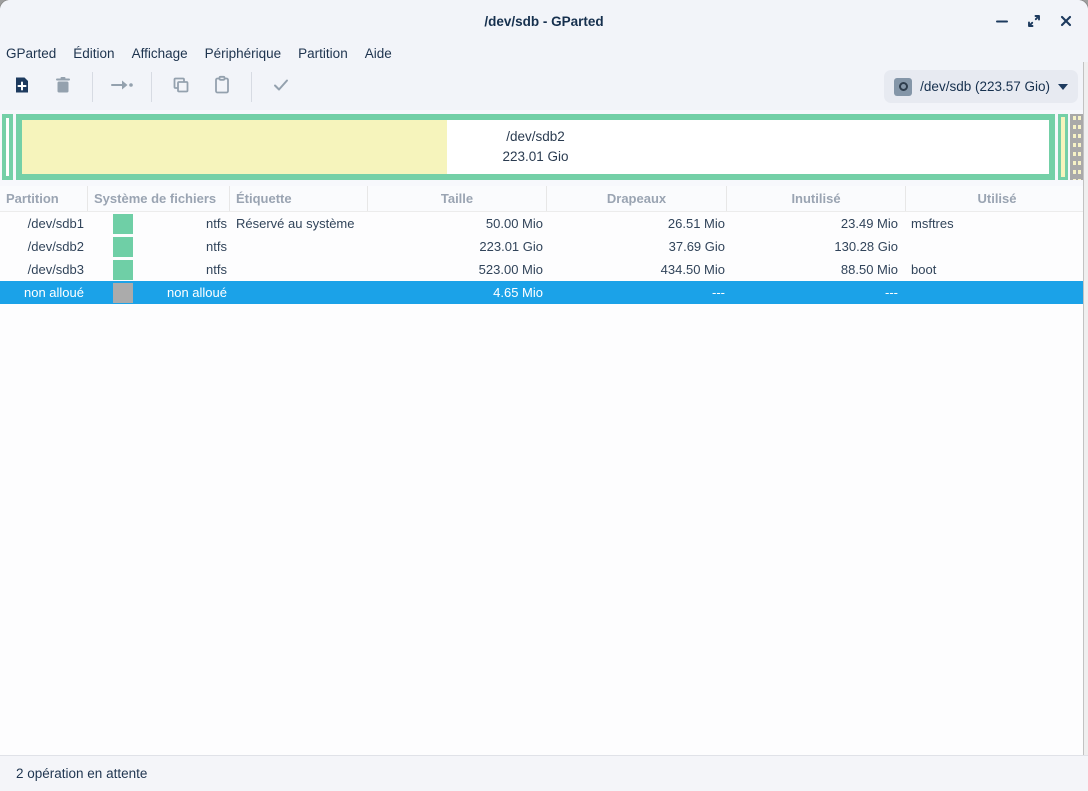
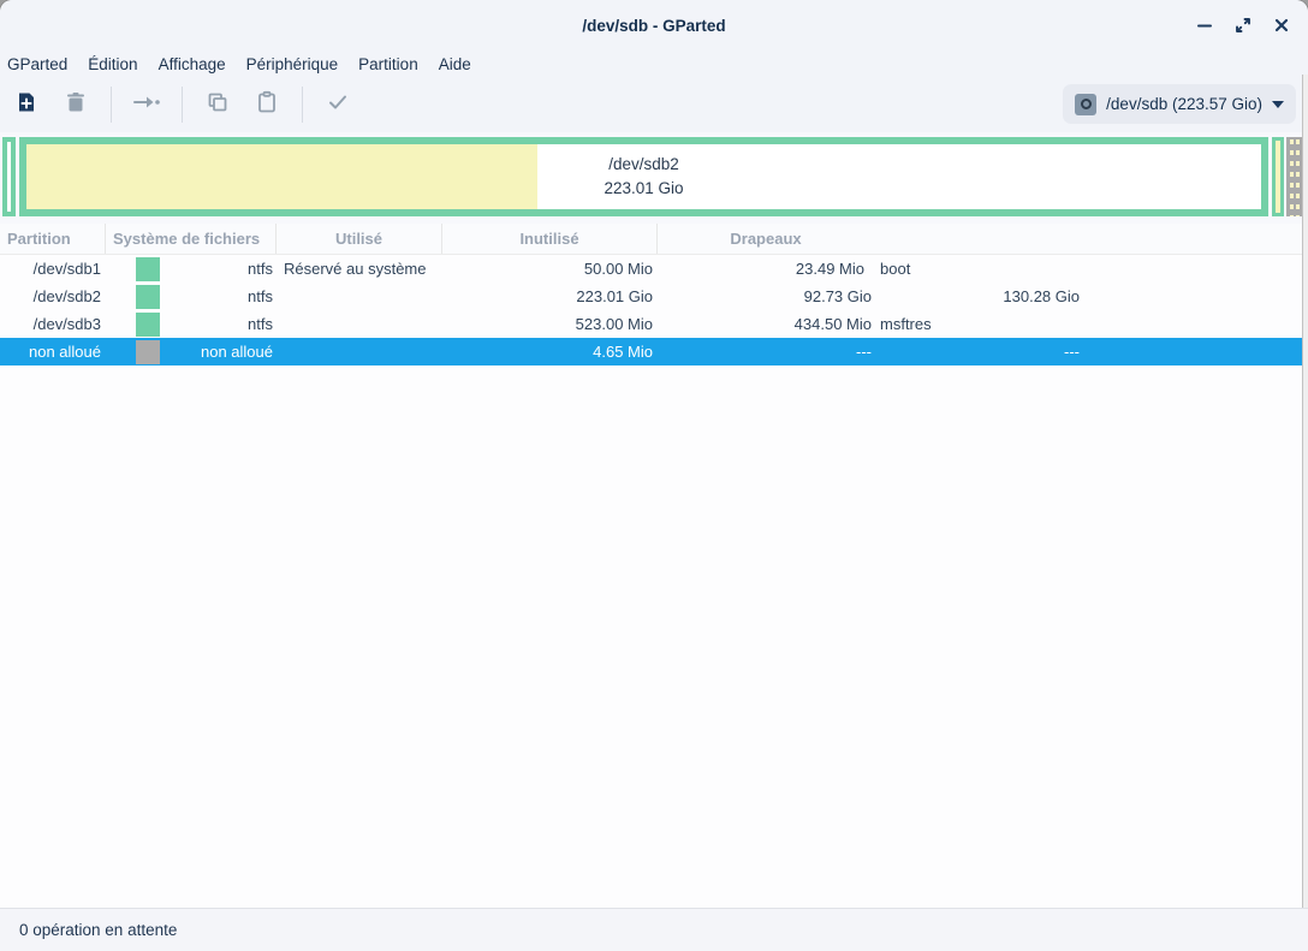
  /dev/sdb - GParted
  GParted
  Édition
  Affichage
  Périphérique
  Partition
  Aide
  /dev/sdb (223.57 Gio)
  /dev/sdb2
  223.01 Gio
  Partition
  Système de fichiers
- Étiquette
- Taille
- Drapeaux
+ Utilisé
  Inutilisé
- Utilisé
+ Drapeaux
  /dev/sdb1
  ntfs
  Réservé au système
  50.00 Mio
- 26.51 Mio
  23.49 Mio
- msftres
+ boot
  /dev/sdb2
  ntfs
  223.01 Gio
- 37.69 Gio
+ 92.73 Gio
  130.28 Gio
  /dev/sdb3
  ntfs
  523.00 Mio
  434.50 Mio
- 88.50 Mio
- boot
+ msftres
  non alloué
  non alloué
  4.65 Mio
  ---
  ---
- 2 opération en attente
+ 0 opération en attente
